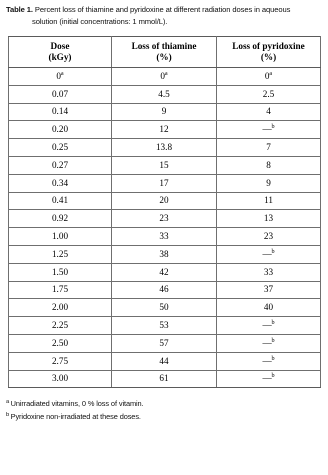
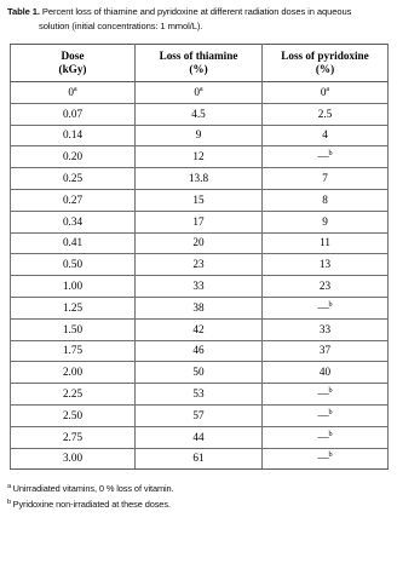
  Table 1. Percent loss of thiamine and pyridoxine at different radiation doses in aqueous
  solution (initial concentrations: 1 mmol/L).
  Dose (kGy)	Loss of thiamine (%)	Loss of pyridoxine (%)
  0.07	4.5	2.5
  0.14	9	4
  0.20	12	—
  0.25	13.8	7
  0.27	15	8
  0.34	17	9
  0.41	20	11
- 0.92	23	13
+ 0.50	23	13
  1.00	33	23
  1.25	38	—
  1.50	42	33
  1.75	46	37
  2.00	50	40
  2.25	53	—
  2.50	57	—
  2.75	44	—
  3.00	61	—
  Unirradiated vitamins, 0 % loss of vitamin.
  Pyridoxine non-irradiated at these doses.
